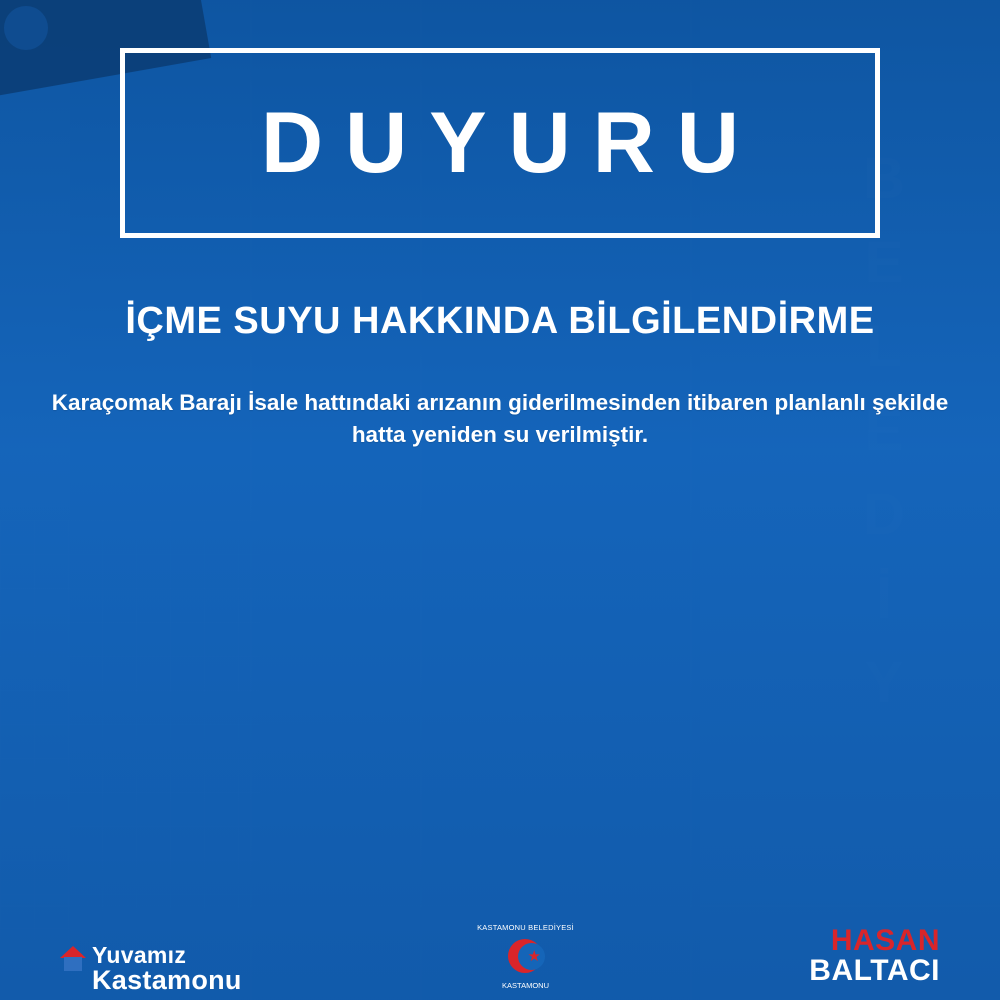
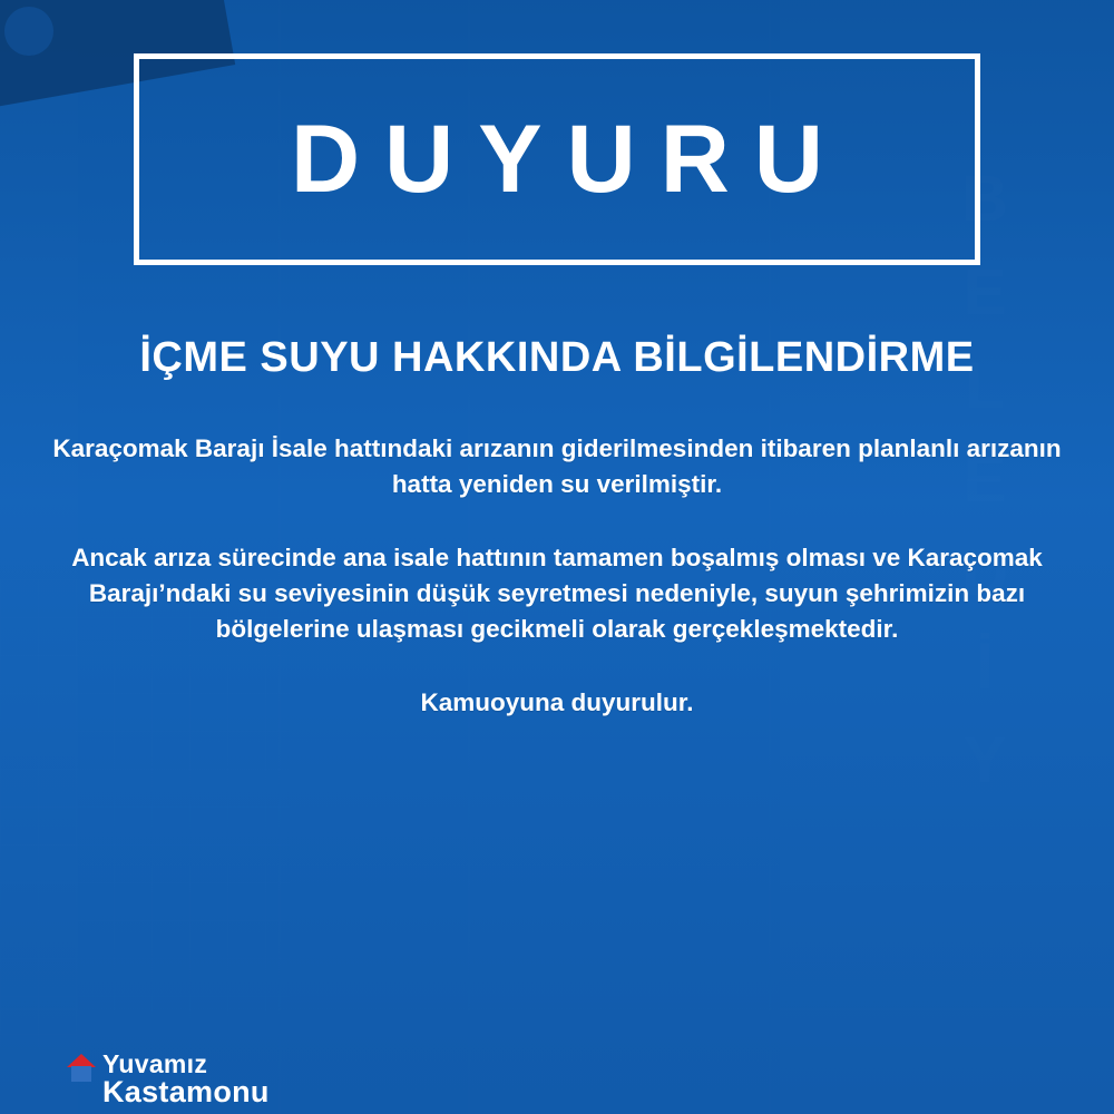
  DUYURU
  İÇME SUYU HAKKINDA BİLGİLENDİRME
- Karaçomak Barajı İsale hattındaki arızanın giderilmesinden itibaren planlanlı şekilde hatta yeniden su verilmiştir.
+ Karaçomak Barajı İsale hattındaki arızanın giderilmesinden itibaren planlanlı arızanın hatta yeniden su verilmiştir.
+ Ancak arıza sürecinde ana isale hattının tamamen boşalmış olması ve Karaçomak Barajı’ndaki su seviyesinin düşük seyretmesi nedeniyle, suyun şehrimizin bazı bölgelerine ulaşması gecikmeli olarak gerçekleşmektedir.
+ Kamuoyuna duyurulur.
  Yuvamız
  Kastamonu
- KASTAMONU BELEDİYESİ
- ★
- KASTAMONU
- HASAN
- BALTACI
